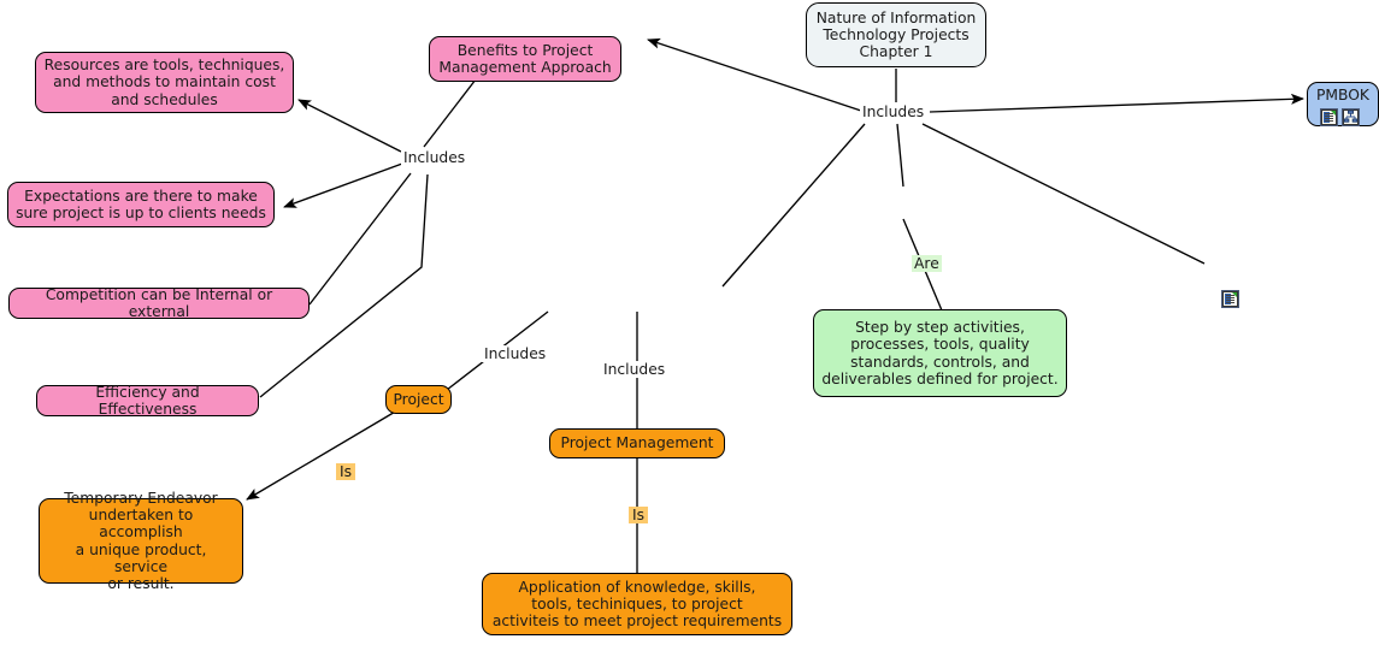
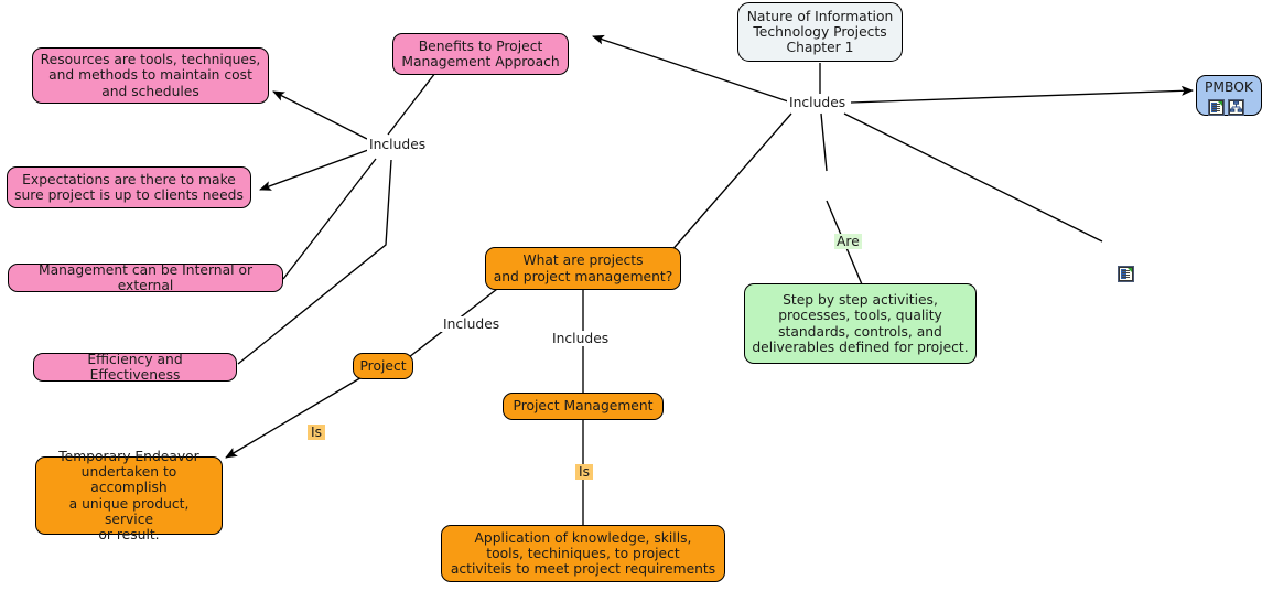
  Nature of Information
  Technology Projects
  Chapter 1
  Resources are tools, techniques,
  and methods to maintain cost
  and schedules
  Benefits to Project
  Management Approach
  Expectations are there to make
  sure project is up to clients needs
- Competition can be Internal or external
+ Management can be Internal or external
  Efficiency and Effectiveness
  Temporary Endeavor
  undertaken to accomplish
  a unique product, service
  or result.
+ What are projects
+ and project management?
  Project
  Project Management
  Application of knowledge, skills,
  tools, techiniques, to project
  activiteis to meet project requirements
  Step by step activities,
  processes, tools, quality
  standards, controls, and
  deliverables defined for project.
  PMBOK
  Includes
  Includes
  Includes
  Includes
  Are
  Is
  Is
